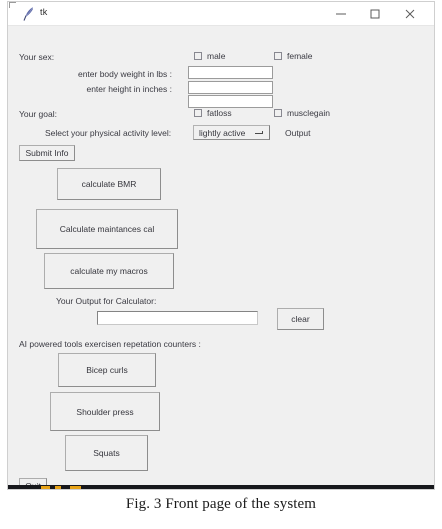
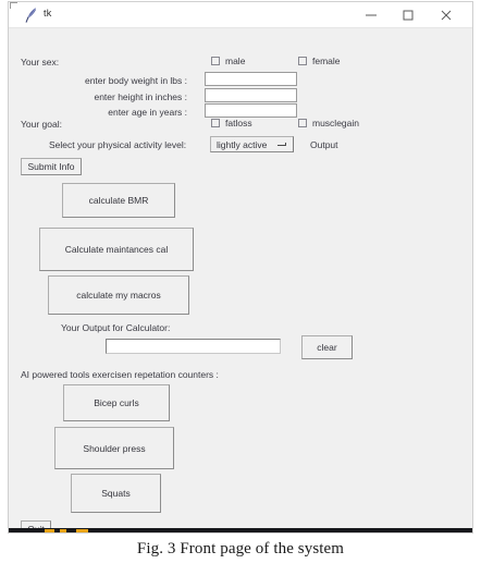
  tk
  Your sex:
  male
  female
  enter body weight in lbs :
  enter height in inches :
+ enter age in years :
  Your goal:
  fatloss
  musclegain
  Select your physical activity level:
  lightly active
  Output
  Submit Info
  calculate BMR
  Calculate maintances cal
  calculate my macros
  Your Output for Calculator:
  clear
  AI powered tools exercisen repetation counters :
  Bicep curls
  Shoulder press
  Squats
  Fig. 3 Front page of the system
